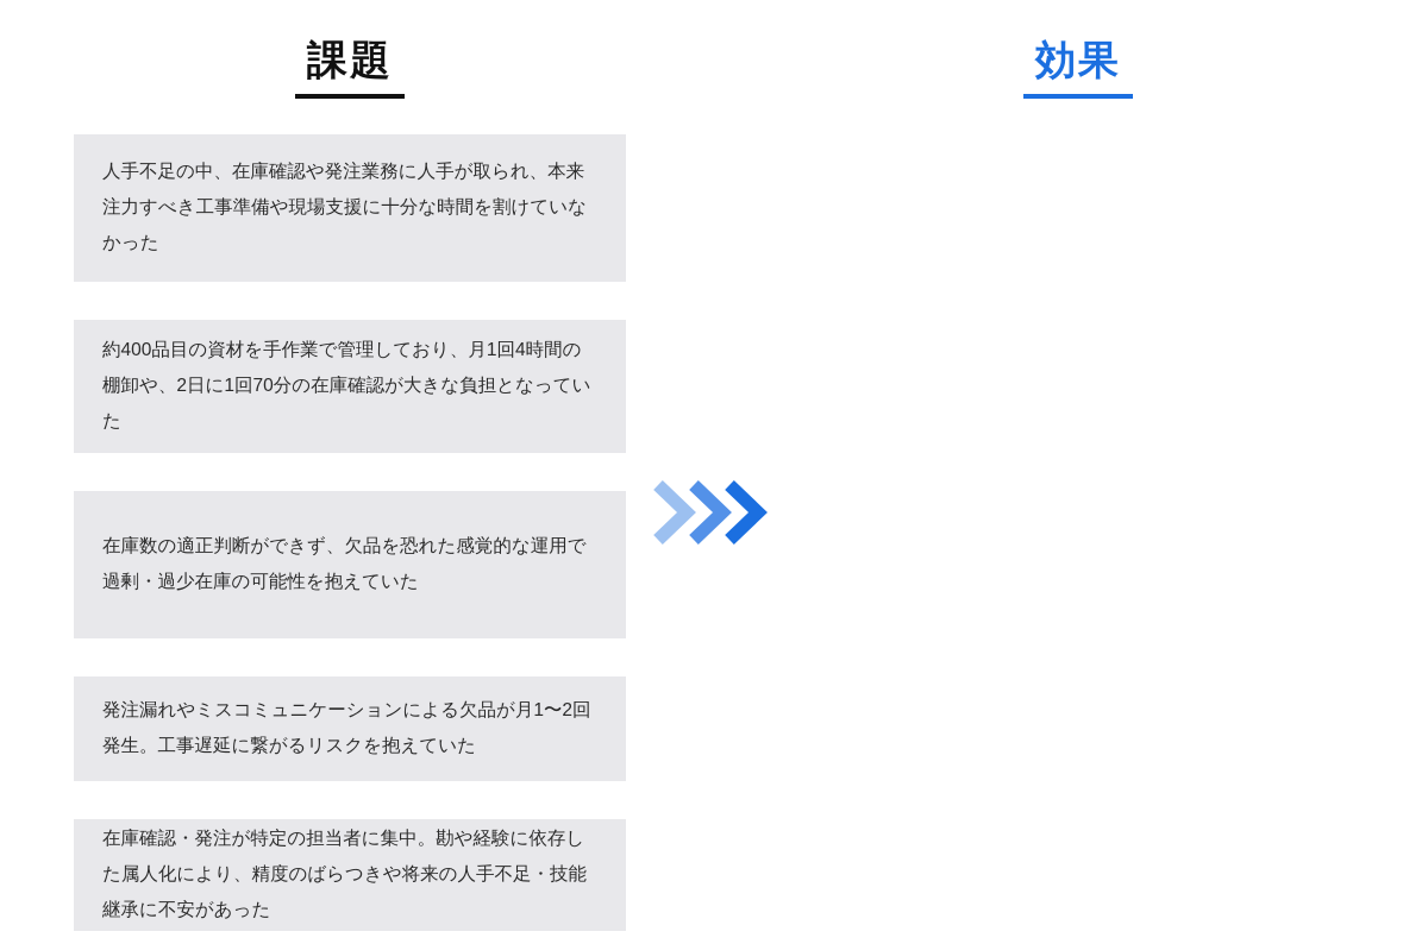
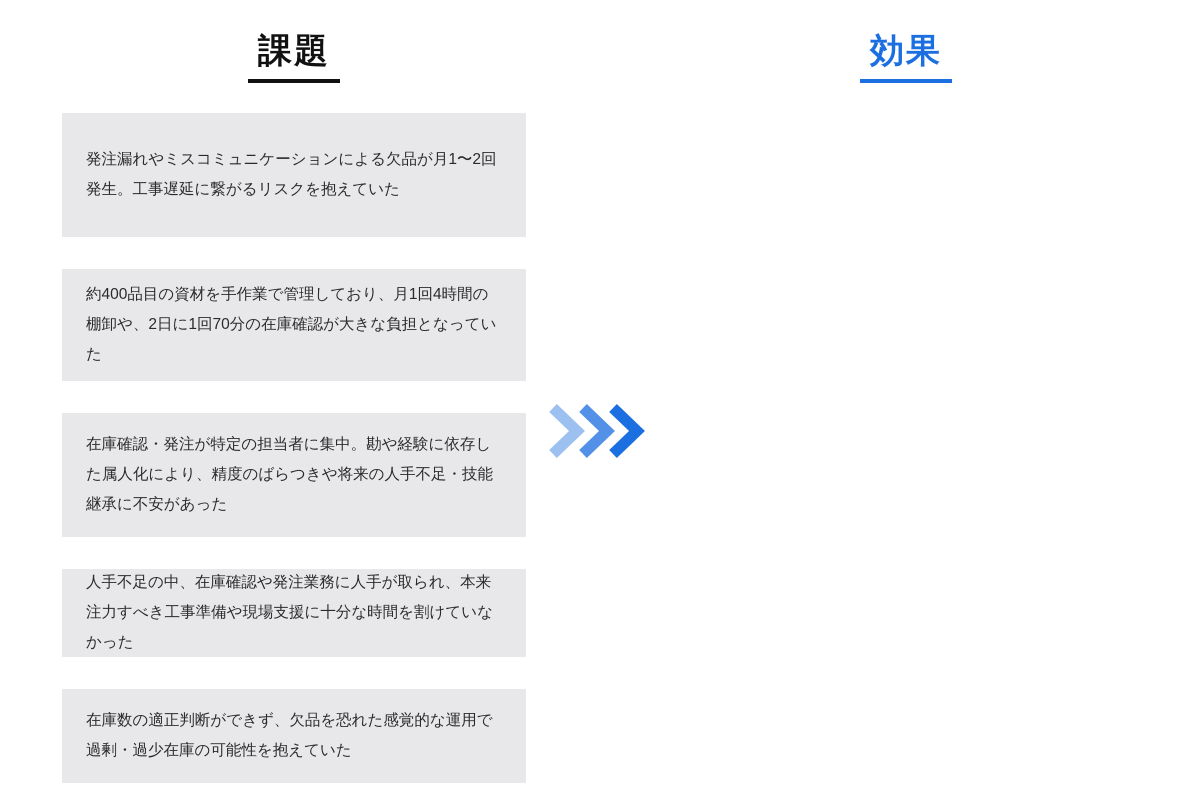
  課題
  効果
- 人手不足の中、在庫確認や発注業務に人手が取られ、本来注力すべき工事準備や現場支援に十分な時間を割けていなかった
+ 発注漏れやミスコミュニケーションによる欠品が月1〜2回発生。工事遅延に繋がるリスクを抱えていた
  約400品目の資材を手作業で管理しており、月1回4時間の棚卸や、2日に1回70分の在庫確認が大きな負担となっていた
- 在庫数の適正判断ができず、欠品を恐れた感覚的な運用で過剰・過少在庫の可能性を抱えていた
+ 在庫確認・発注が特定の担当者に集中。勘や経験に依存した属人化により、精度のばらつきや将来の人手不足・技能継承に不安があった
- 発注漏れやミスコミュニケーションによる欠品が月1〜2回発生。工事遅延に繋がるリスクを抱えていた
+ 人手不足の中、在庫確認や発注業務に人手が取られ、本来注力すべき工事準備や現場支援に十分な時間を割けていなかった
- 在庫確認・発注が特定の担当者に集中。勘や経験に依存した属人化により、精度のばらつきや将来の人手不足・技能継承に不安があった
+ 在庫数の適正判断ができず、欠品を恐れた感覚的な運用で過剰・過少在庫の可能性を抱えていた
